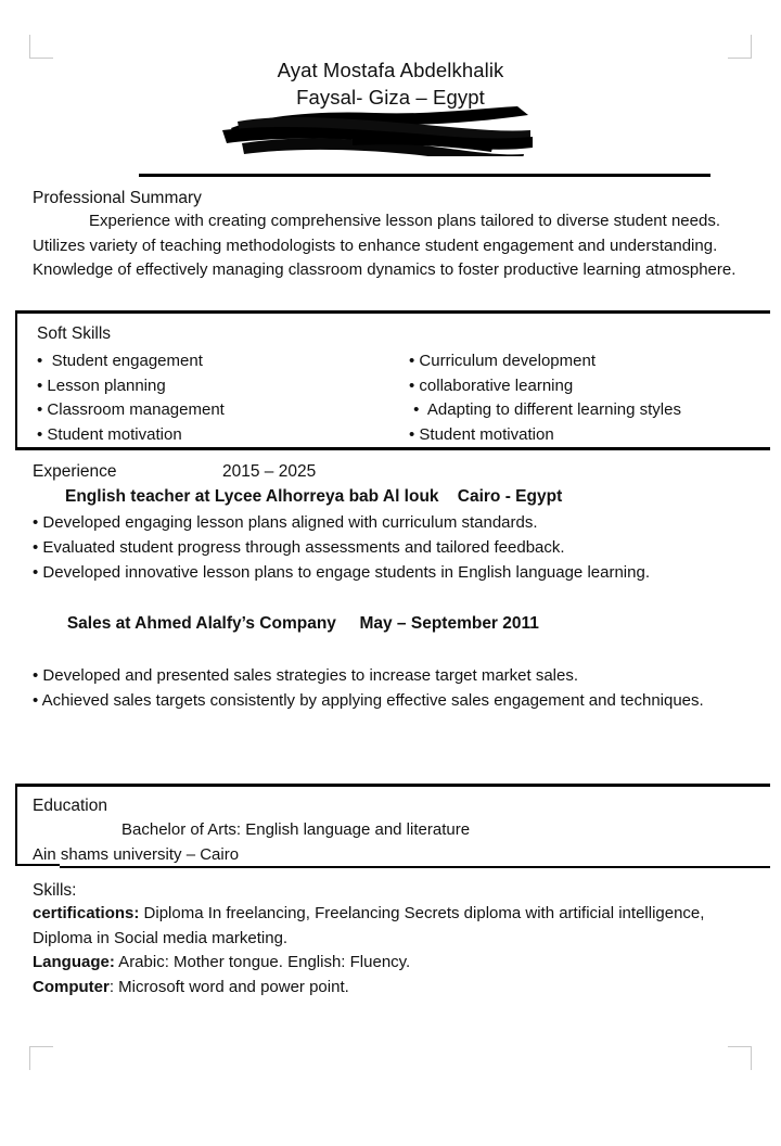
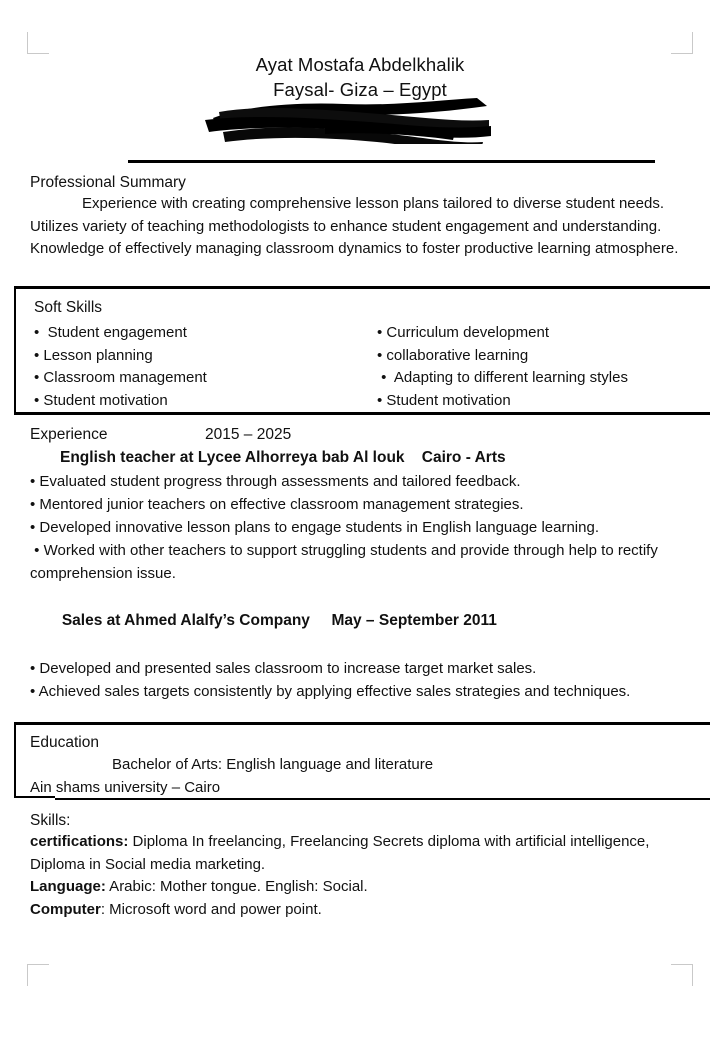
  Ayat Mostafa Abdelkhalik
  Faysal- Giza – Egypt
  Professional Summary
  Experience with creating comprehensive lesson plans tailored to diverse student needs. Utilizes variety of teaching methodologists to enhance student engagement and understanding. Knowledge of effectively managing classroom dynamics to foster productive learning atmosphere.
  Soft Skills
  • Student engagement
  • Lesson planning
  • Classroom management
  • Student motivation
  • Curriculum development
  • collaborative learning
  • Adapting to different learning styles
  • Student motivation
  Experience
  2015 – 2025
- English teacher at Lycee Alhorreya bab Al louk Cairo - Egypt
+ English teacher at Lycee Alhorreya bab Al louk Cairo - Arts
- • Developed engaging lesson plans aligned with curriculum standards.
  • Evaluated student progress through assessments and tailored feedback.
+ • Mentored junior teachers on effective classroom management strategies.
  • Developed innovative lesson plans to engage students in English language learning.
+ • Worked with other teachers to support struggling students and provide through help to rectify comprehension issue.
  Sales at Ahmed Alalfy’s Company May – September 2011
- • Developed and presented sales strategies to increase target market sales.
+ • Developed and presented sales classroom to increase target market sales.
- • Achieved sales targets consistently by applying effective sales engagement and techniques.
+ • Achieved sales targets consistently by applying effective sales strategies and techniques.
  Education
  Bachelor of Arts: English language and literature
  Ain shams university – Cairo
  Skills:
  certifications: Diploma In freelancing, Freelancing Secrets diploma with artificial intelligence, Diploma in Social media marketing.
- Language: Arabic: Mother tongue. English: Fluency.
+ Language: Arabic: Mother tongue. English: Social.
  Computer: Microsoft word and power point.
